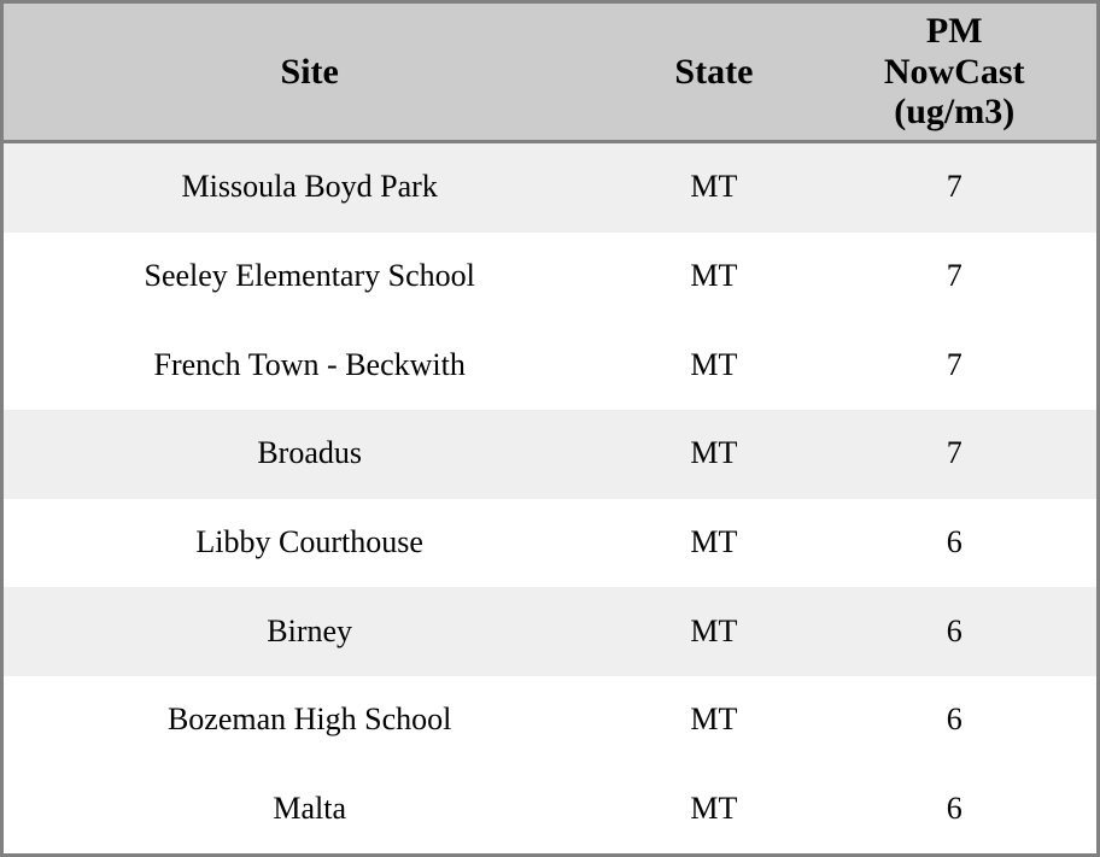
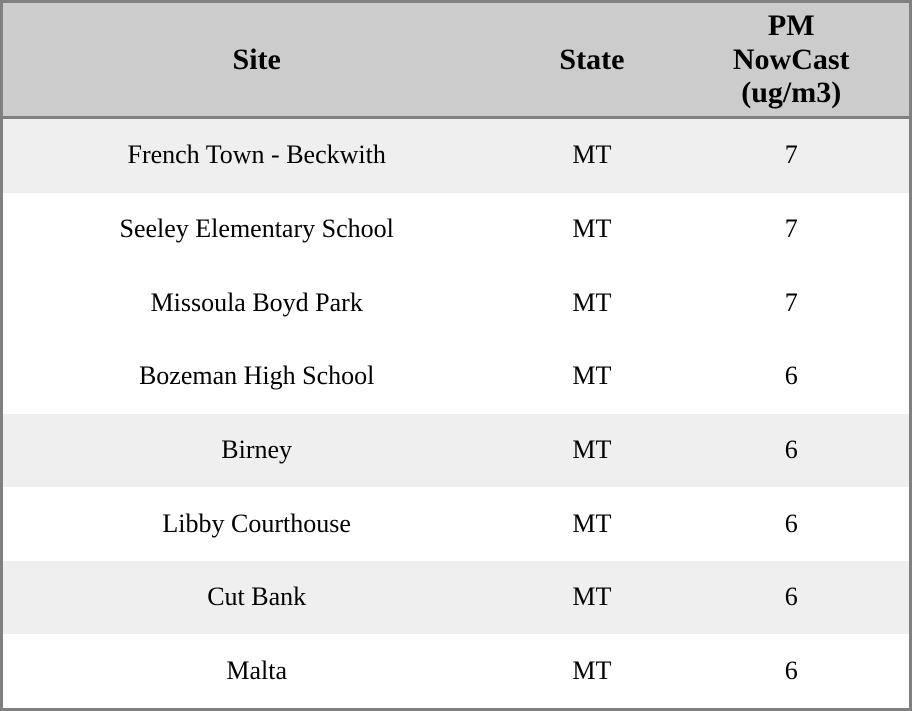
  Site	State	PM NowCast (ug/m3)
- Missoula Boyd Park	MT	7
+ French Town - Beckwith	MT	7
  Seeley Elementary School	MT	7
- French Town - Beckwith	MT	7
+ Missoula Boyd Park	MT	7
- Broadus	MT	7
- Libby Courthouse	MT	6
+ Bozeman High School	MT	6
  Birney	MT	6
- Bozeman High School	MT	6
+ Libby Courthouse	MT	6
+ Cut Bank	MT	6
  Malta	MT	6
